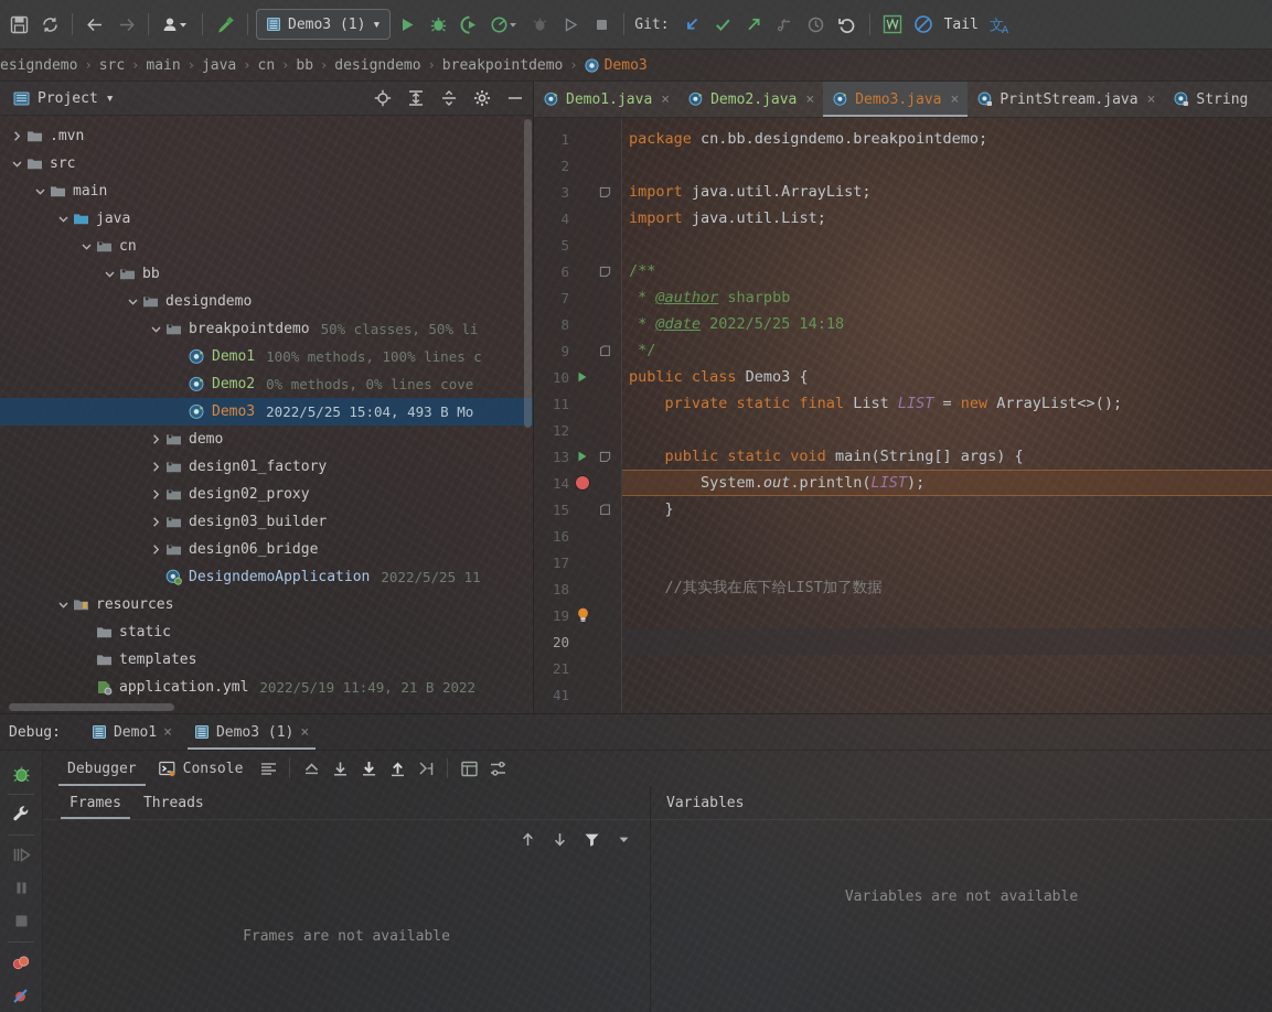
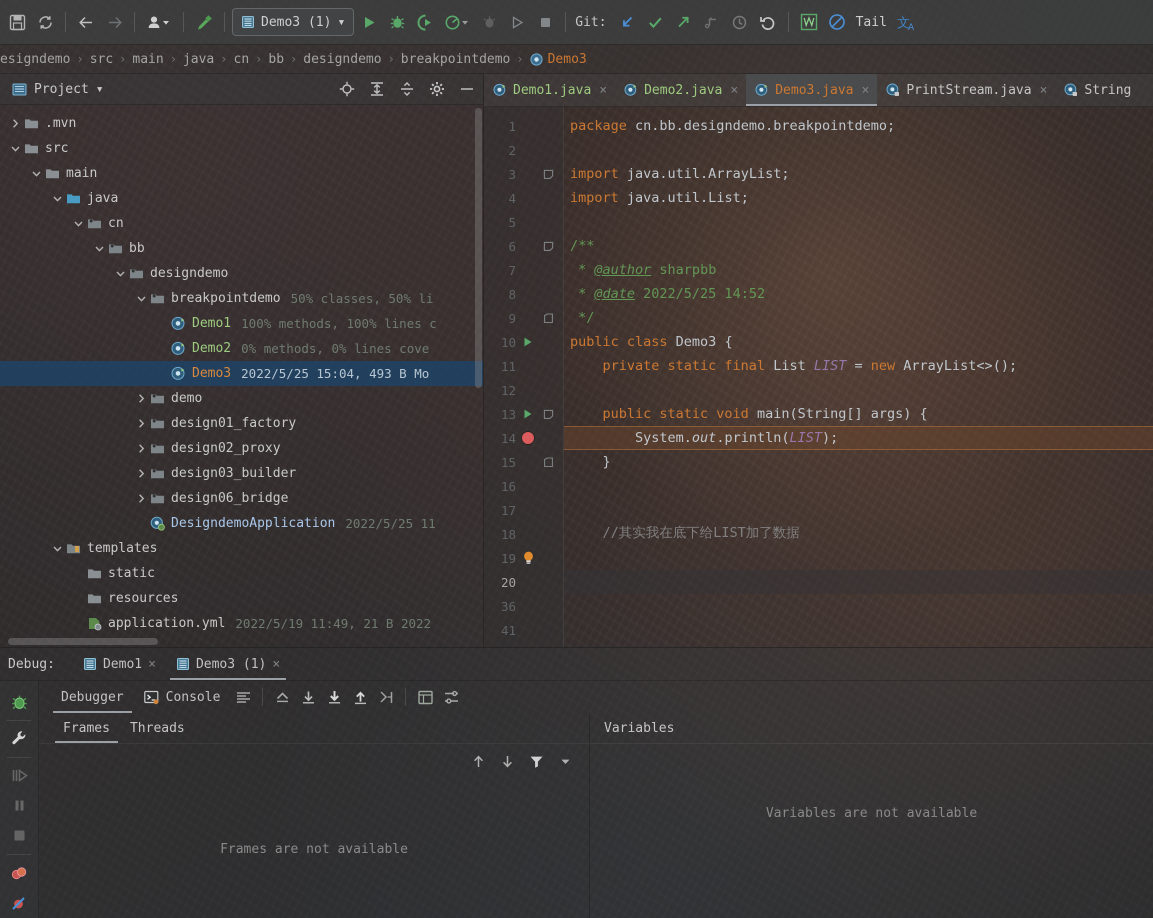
  Demo3 (1)
  ▾
  Git:
  Tail
  文
  A
  esigndemo
  ›
  src
  ›
  main
  ›
  java
  ›
  cn
  ›
  bb
  ›
  designdemo
  ›
  breakpointdemo
  ›
  Demo3
  Project
  ▾
  .mvn
  src
  main
  java
  cn
  bb
  designdemo
  breakpointdemo
  50% classes, 50% li
  Demo1
  100% methods, 100% lines c
  Demo2
  0% methods, 0% lines cove
  Demo3
  2022/5/25 15:04, 493 B Mo
  demo
  design01_factory
  design02_proxy
  design03_builder
  design06_bridge
  DesigndemoApplication
  2022/5/25 11
- resources
+ templates
  static
- templates
+ resources
  application.yml
  2022/5/19 11:49, 21 B 2022
  Demo1.java
  ×
  Demo2.java
  ×
  Demo3.java
  ×
  PrintStream.java
  ×
  String
  1
  2
  3
  4
  5
  6
  7
  8
  9
  10
  11
  12
  13
  14
  15
  16
  17
  18
  19
  20
- 21
+ 36
  41
  package
  cn.bb.designdemo.breakpointdemo;
  import
  java.util.ArrayList;
  import
  java.util.List;
  /**
  *
  @author
  sharpbb
  *
  @date
- 2022/5/25 14:18
+ 2022/5/25 14:52
  */
  public class
  Demo3 {
  private static final
  List
  LIST
  =
  new
  ArrayList<>();
  public static void
  main(String[] args) {
  System.
  out
  .println(
  LIST
  );
  }
  //其实我在底下给LIST加了数据
  Debug:
  Demo1
  ×
  Demo3 (1)
  ×
  Debugger
  Console
  Frames
  Threads
  Frames are not available
  Variables
  Variables are not available
